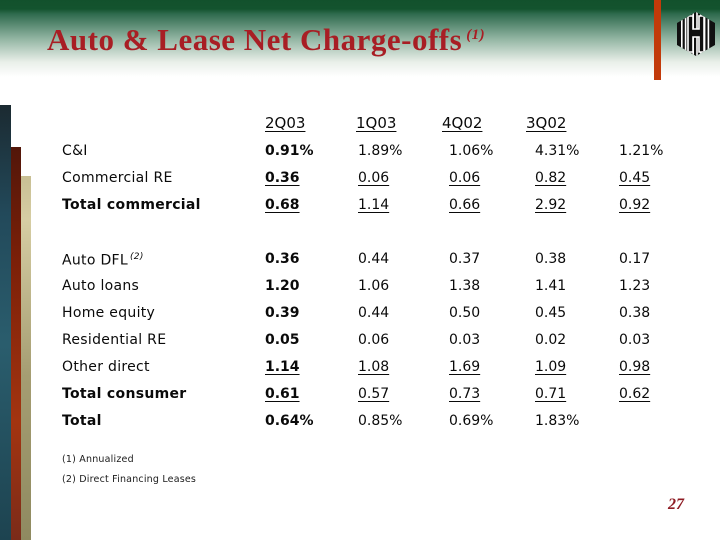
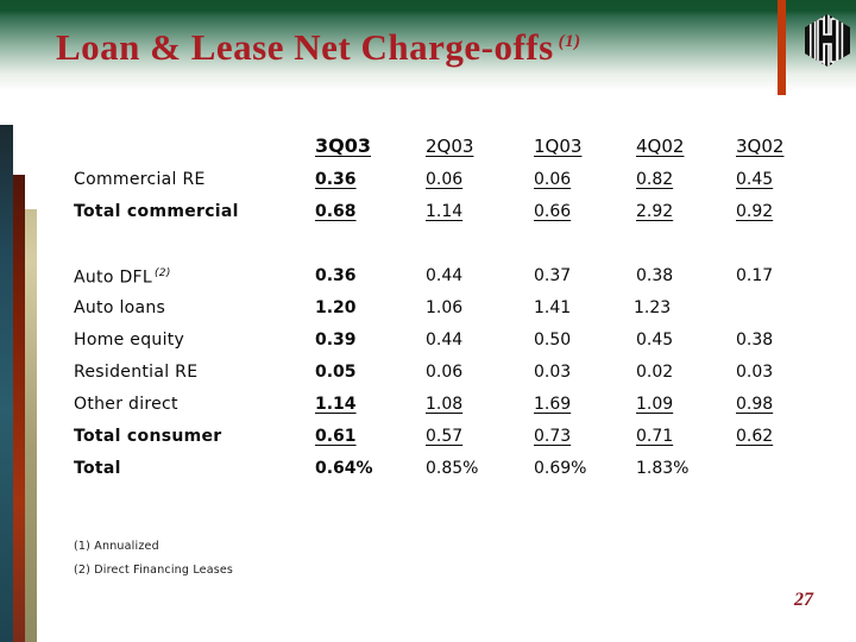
- Auto & Lease Net Charge-offs (1)
+ Loan & Lease Net Charge-offs (1)
+ 3Q03
  2Q03
  1Q03
  4Q02
  3Q02
- C&I
- 0.91%
- 1.89%
- 1.06%
- 4.31%
- 1.21%
  Commercial RE
  0.36
  0.06
  0.06
  0.82
  0.45
  Total commercial
  0.68
  1.14
  0.66
  2.92
  0.92
  Auto DFL (2)
  0.36
  0.44
  0.37
  0.38
  0.17
  Auto loans
  1.20
  1.06
- 1.38
  1.41
  1.23
  Home equity
  0.39
  0.44
  0.50
  0.45
  0.38
  Residential RE
  0.05
  0.06
  0.03
  0.02
  0.03
  Other direct
  1.14
  1.08
  1.69
  1.09
  0.98
  Total consumer
  0.61
  0.57
  0.73
  0.71
  0.62
  Total
  0.64%
  0.85%
  0.69%
  1.83%
  (1) Annualized
  (2) Direct Financing Leases
  27
